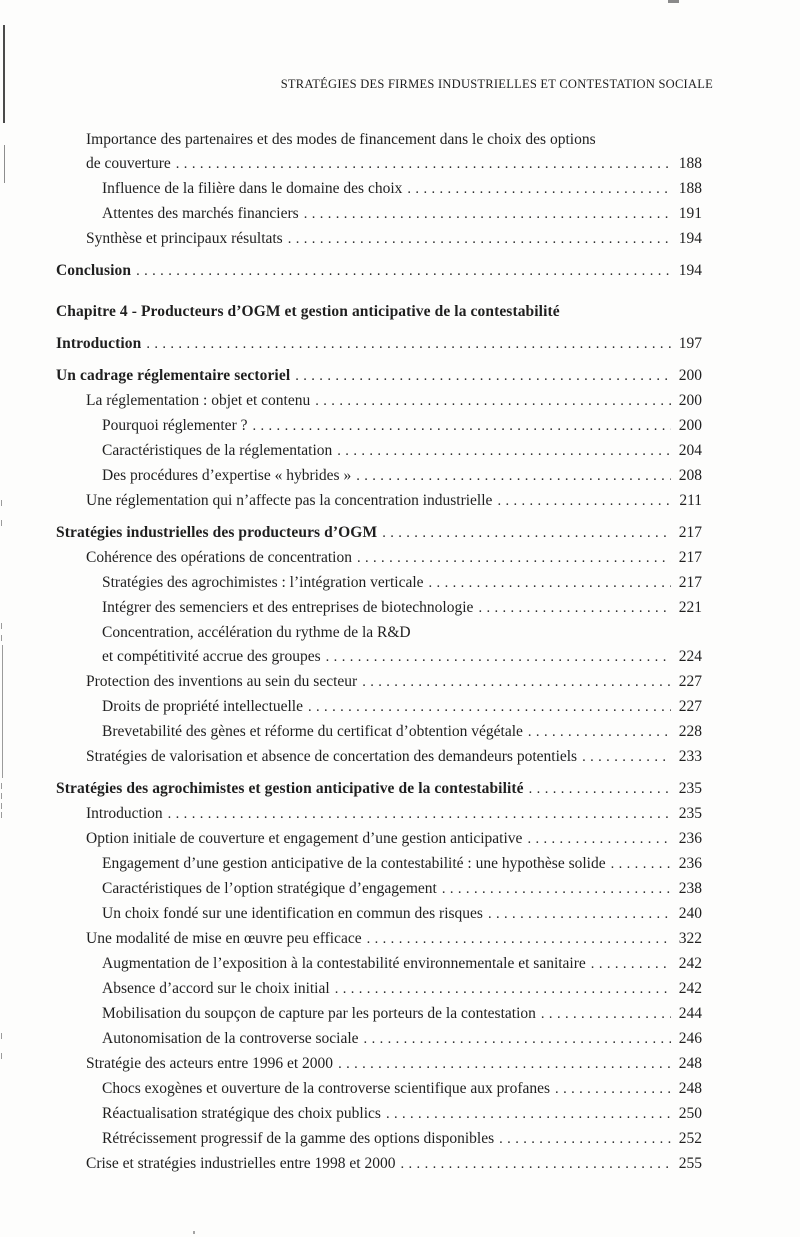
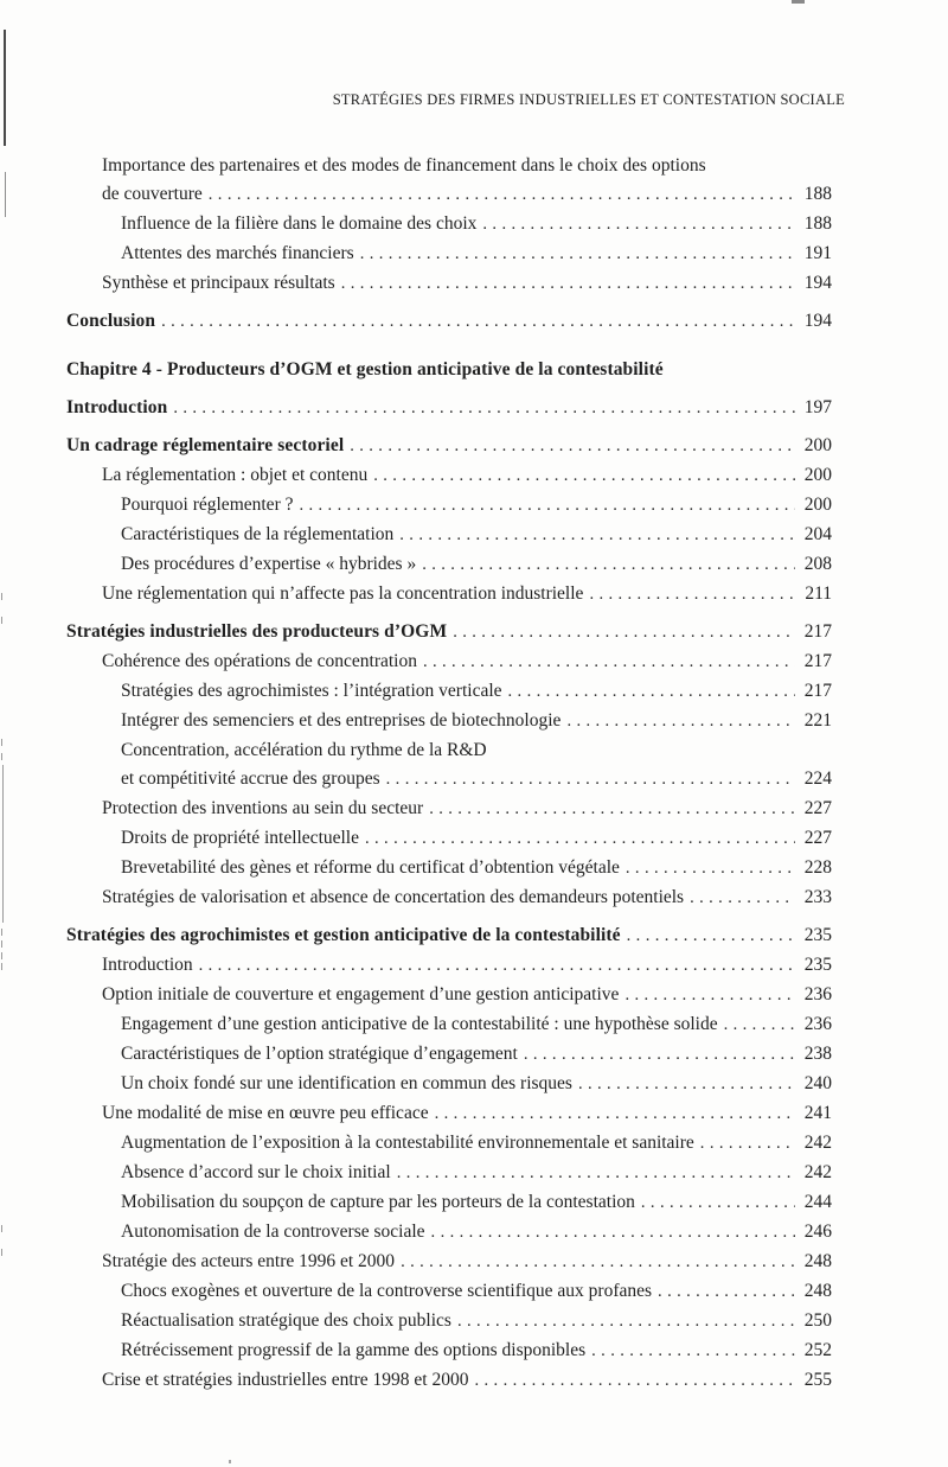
  STRATÉGIES DES FIRMES INDUSTRIELLES ET CONTESTATION SOCIALE
  Importance des partenaires et des modes de financement dans le choix des options
  de couverture
  188
  Influence de la filière dans le domaine des choix
  188
  Attentes des marchés financiers
  191
  Synthèse et principaux résultats
  194
  Conclusion
  194
  Chapitre 4 - Producteurs d’OGM et gestion anticipative de la contestabilité
  Introduction
  197
  Un cadrage réglementaire sectoriel
  200
  La réglementation : objet et contenu
  200
  Pourquoi réglementer ?
  200
  Caractéristiques de la réglementation
  204
  Des procédures d’expertise « hybrides »
  208
  Une réglementation qui n’affecte pas la concentration industrielle
  211
  Stratégies industrielles des producteurs d’OGM
  217
  Cohérence des opérations de concentration
  217
  Stratégies des agrochimistes : l’intégration verticale
  217
  Intégrer des semenciers et des entreprises de biotechnologie
  221
  Concentration, accélération du rythme de la R&D
  et compétitivité accrue des groupes
  224
  Protection des inventions au sein du secteur
  227
  Droits de propriété intellectuelle
  227
  Brevetabilité des gènes et réforme du certificat d’obtention végétale
  228
  Stratégies de valorisation et absence de concertation des demandeurs potentiels
  233
  Stratégies des agrochimistes et gestion anticipative de la contestabilité
  235
  Introduction
  235
  Option initiale de couverture et engagement d’une gestion anticipative
  236
  Engagement d’une gestion anticipative de la contestabilité : une hypothèse solide
  236
  Caractéristiques de l’option stratégique d’engagement
  238
  Un choix fondé sur une identification en commun des risques
  240
  Une modalité de mise en œuvre peu efficace
- 322
+ 241
  Augmentation de l’exposition à la contestabilité environnementale et sanitaire
  242
  Absence d’accord sur le choix initial
  242
  Mobilisation du soupçon de capture par les porteurs de la contestation
  244
  Autonomisation de la controverse sociale
  246
  Stratégie des acteurs entre 1996 et 2000
  248
  Chocs exogènes et ouverture de la controverse scientifique aux profanes
  248
  Réactualisation stratégique des choix publics
  250
  Rétrécissement progressif de la gamme des options disponibles
  252
  Crise et stratégies industrielles entre 1998 et 2000
  255
